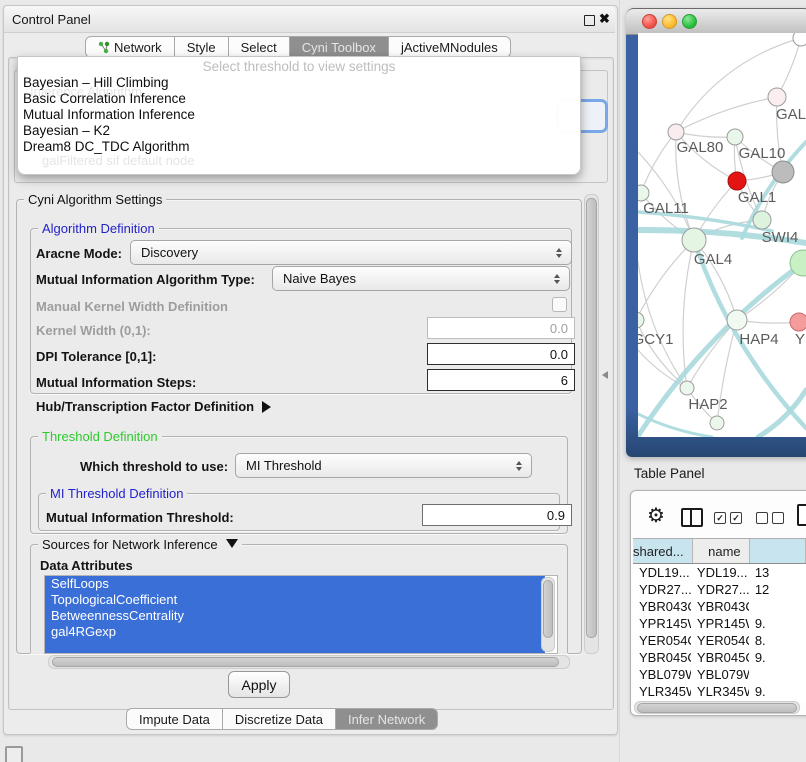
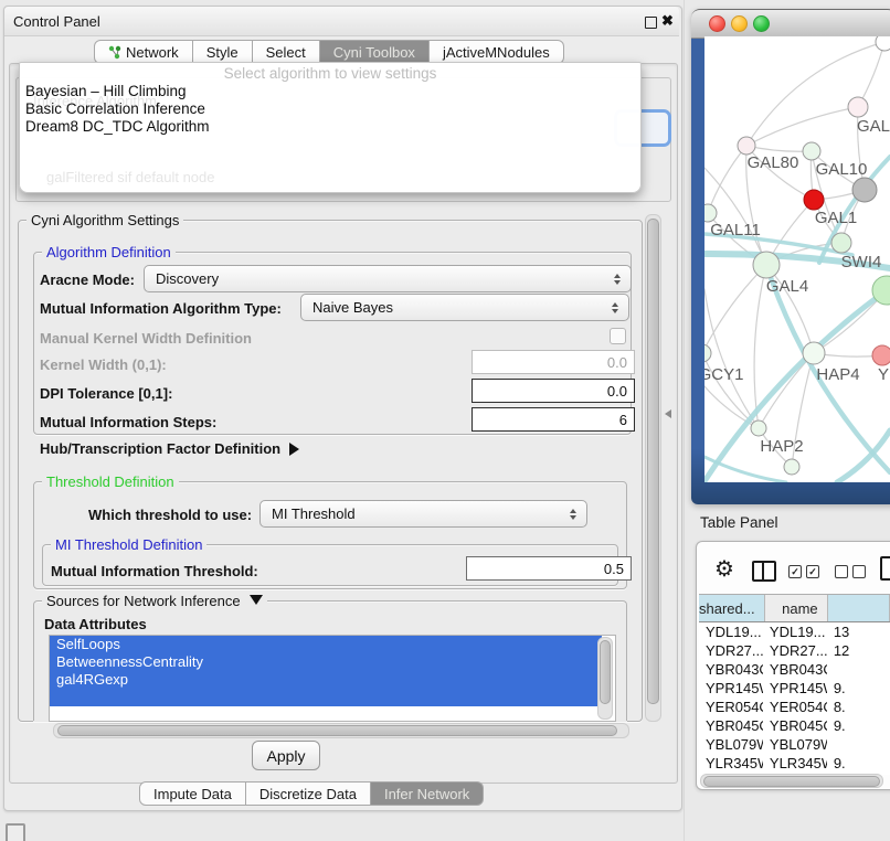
  Control Panel
  ✖
  Network
  Style
  Select
  Cyni Toolbox
  jActiveMNodules
  Cyni Algorithm Settings
  Algorithm Definition
  Aracne Mode:
  Discovery
  Mutual Information Algorithm Type:
  Naive Bayes
  Manual Kernel Width Definition
  Kernel Width (0,1):
  0.0
  DPI Tolerance [0,1]:
  0.0
  Mutual Information Steps:
  6
  Hub/Transcription Factor Definition
  Threshold Definition
  Which threshold to use:
  MI Threshold
  MI Threshold Definition
  Mutual Information Threshold:
- 0.9
+ 0.5
  Sources for Network Inference
  Data Attributes
  SelfLoops
- TopologicalCoefficient
  BetweennessCentrality
  gal4RGexp
  Apply
  Impute Data
  Discretize Data
  Infer Network
- Select threshold to view settings
+ Select algorithm to view settings
  Bayesian – Hill Climbing
  Basic Correlation Inference
- Mutual Information Inference
- Bayesian – K2
  Dream8 DC_TDC Algorithm
  Inference Algorithm
  galFiltered sif default node
  GAL
  GAL80
  GAL10
  GAL1
  GAL11
  SWI4
  GAL4
  GCY1
  HAP4
  Y
  HAP2
  Table Panel
  ⚙
  ✓
  ✓
  shared...
  name
  YDL19...
  YDL19...
  13
  YDR27...
  YDR27...
  12
  YBR043
  YBR043
  YPR145
  YPR145
  9.
  YER054
  YER054
  8.
  YBR045
  YBR045
  9.
  YBL079
  YBL079
  YLR345
  YLR345
  9.
